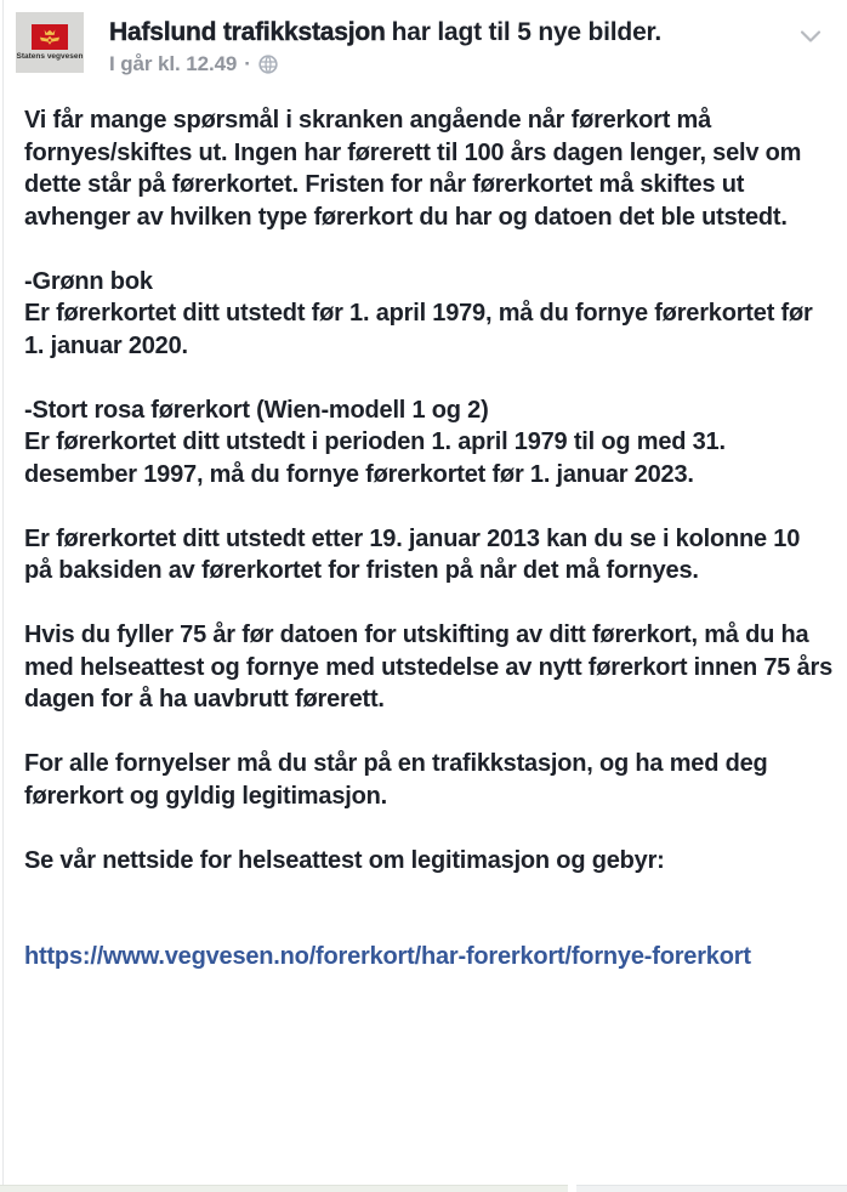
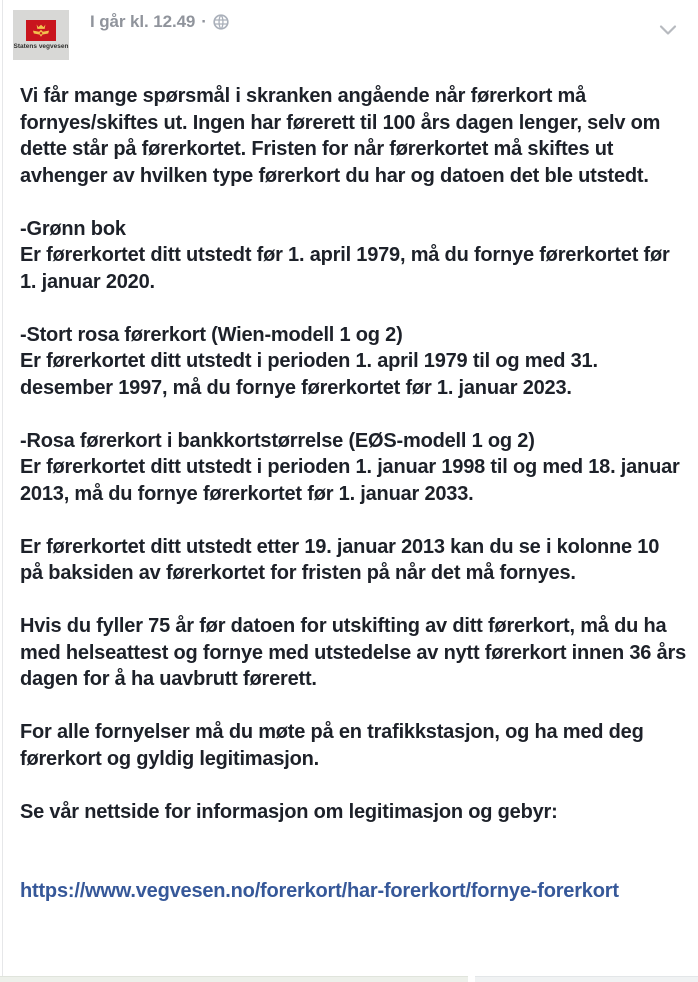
- Hafslund trafikkstasjon har lagt til 5 nye bilder.
  I går kl. 12.49
  ·
  Vi får mange spørsmål i skranken angående når førerkort må fornyes/skiftes ut. Ingen har førerett til 100 års dagen lenger, selv om dette står på førerkortet. Fristen for når førerkortet må skiftes ut avhenger av hvilken type førerkort du har og datoen det ble utstedt.
  -Grønn bok
  Er førerkortet ditt utstedt før 1. april 1979, må du fornye førerkortet før 1. januar 2020.
  -Stort rosa førerkort (Wien-modell 1 og 2)
  Er førerkortet ditt utstedt i perioden 1. april 1979 til og med 31. desember 1997, må du fornye førerkortet før 1. januar 2023.
+ -Rosa førerkort i bankkortstørrelse (EØS-modell 1 og 2)
+ Er førerkortet ditt utstedt i perioden 1. januar 1998 til og med 18. januar 2013, må du fornye førerkortet før 1. januar 2033.
  Er førerkortet ditt utstedt etter 19. januar 2013 kan du se i kolonne 10 på baksiden av førerkortet for fristen på når det må fornyes.
- Hvis du fyller 75 år før datoen for utskifting av ditt førerkort, må du ha med helseattest og fornye med utstedelse av nytt førerkort innen 75 års dagen for å ha uavbrutt førerett.
+ Hvis du fyller 75 år før datoen for utskifting av ditt førerkort, må du ha med helseattest og fornye med utstedelse av nytt førerkort innen 36 års dagen for å ha uavbrutt førerett.
- For alle fornyelser må du står på en trafikkstasjon, og ha med deg førerkort og gyldig legitimasjon.
+ For alle fornyelser må du møte på en trafikkstasjon, og ha med deg førerkort og gyldig legitimasjon.
- Se vår nettside for helseattest om legitimasjon og gebyr:
+ Se vår nettside for informasjon om legitimasjon og gebyr:
  https://www.vegvesen.no/forerkort/har-forerkort/fornye-forerkort
